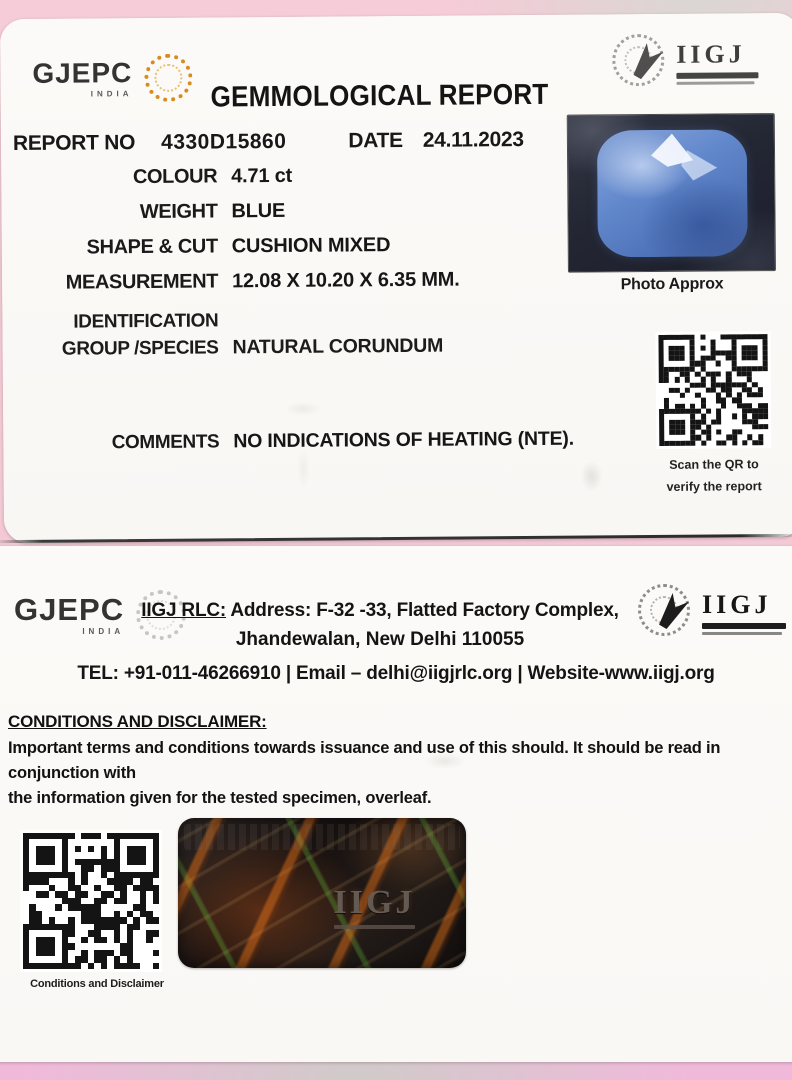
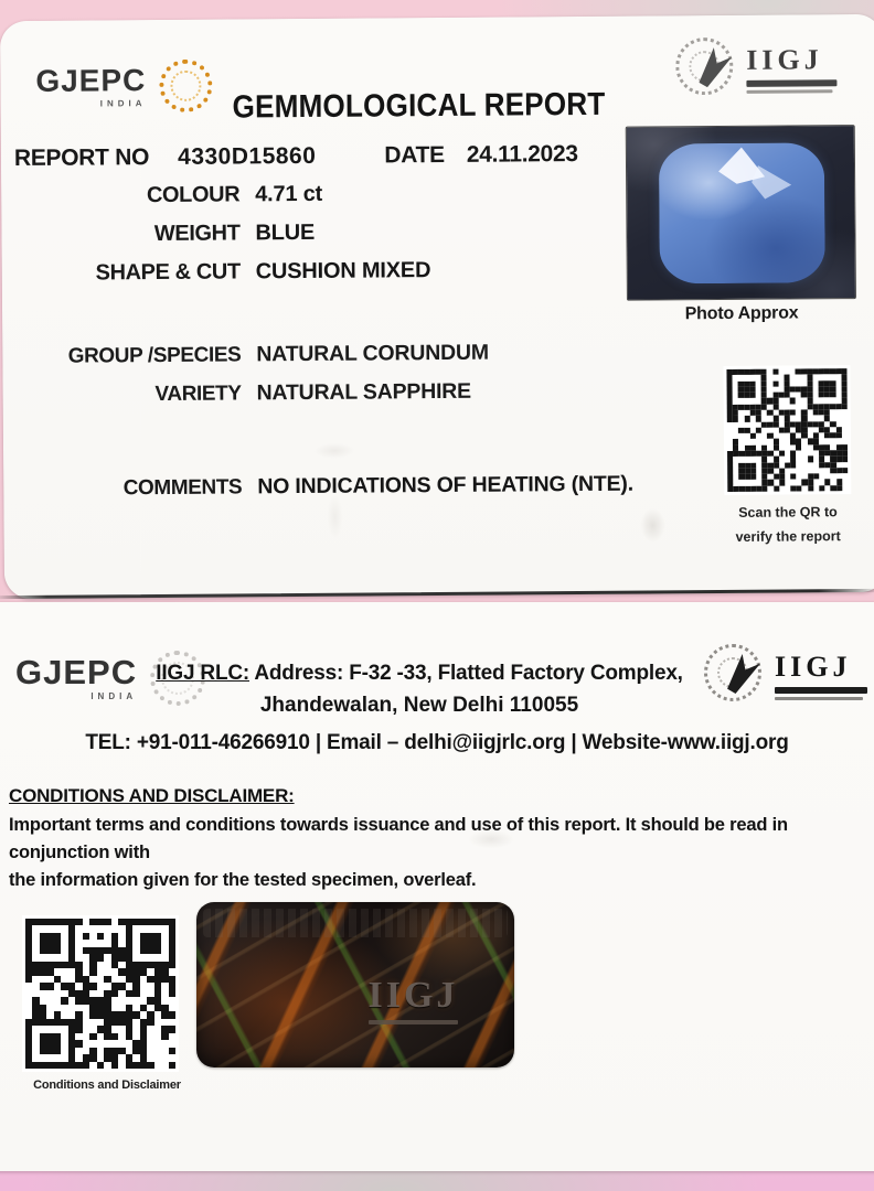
  GJEPC
  INDIA
  IIGJ
  GEMMOLOGICAL REPORT
  REPORT NO
  4330D15860
  DATE
  24.11.2023
  COLOUR
  4.71 ct
  WEIGHT
  BLUE
  SHAPE & CUT
  CUSHION MIXED
- MEASUREMENT
- 12.08 X 10.20 X 6.35 MM.
  Photo Approx
- IDENTIFICATION
  GROUP /SPECIES
  NATURAL CORUNDUM
+ VARIETY
+ NATURAL SAPPHIRE
  COMMENTS
  NO INDICATIONS OF HEATING (NTE).
  Scan the QR to
  verify the report
  GJEPC
  INDIA
  IIGJ
  IIGJ RLC: Address: F-32 -33, Flatted Factory Complex,
  Jhandewalan, New Delhi 110055
  TEL: +91-011-46266910 | Email – delhi@iigjrlc.org | Website-www.iigj.org
  CONDITIONS AND DISCLAIMER:
- Important terms and conditions towards issuance and use of this should. It should be read in conjunction with
+ Important terms and conditions towards issuance and use of this report. It should be read in conjunction with
  the information given for the tested specimen, overleaf.
  Conditions and Disclaimer
  IIGJ
